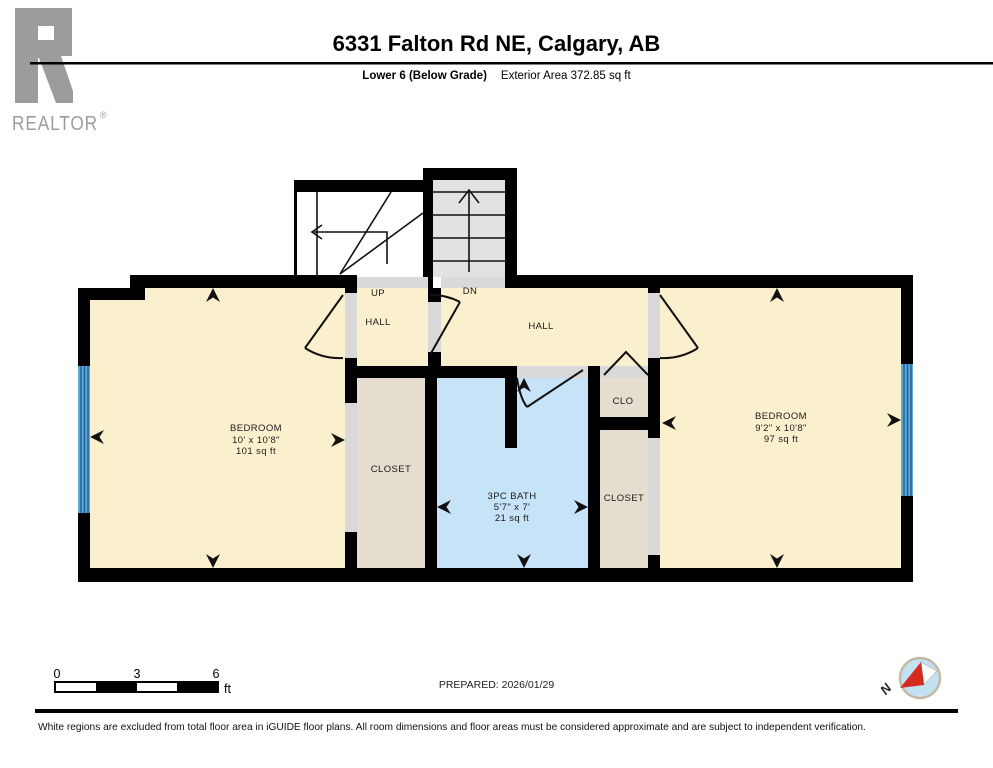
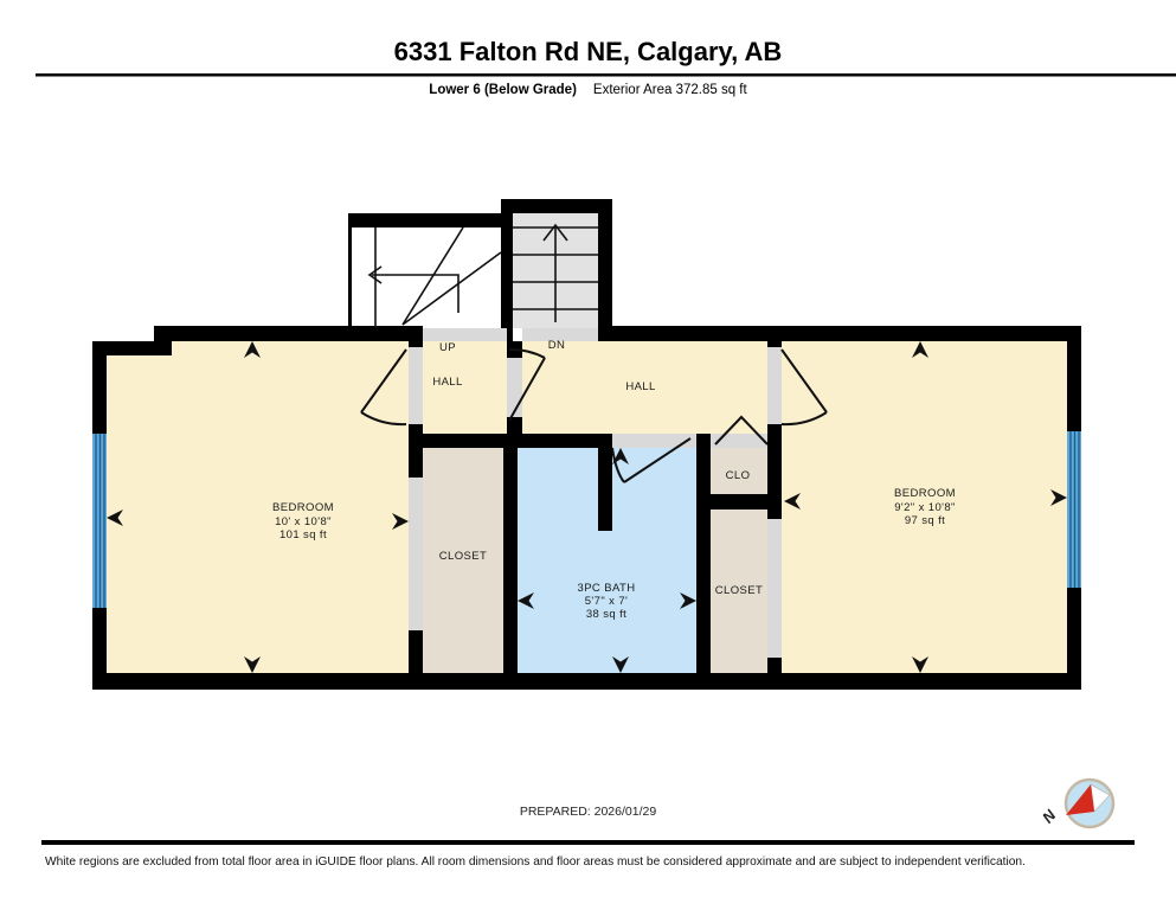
- REALTOR
- ®
  UP
  HALL
  DN
  HALL
  BEDROOM
  10' x 10'8"
  101 sq ft
  BEDROOM
  9'2" x 10'8"
  97 sq ft
  3PC BATH
  5'7" x 7'
- 21 sq ft
+ 38 sq ft
  CLOSET
  CLOSET
  CLO
- 0
- 3
- 6
- ft
  6331 Falton Rd NE, Calgary, AB
  Lower 6 (Below Grade) Exterior Area 372.85 sq ft
  PREPARED: 2026/01/29
  White regions are excluded from total floor area in iGUIDE floor plans. All room dimensions and floor areas must be considered approximate and are subject to independent verification.
